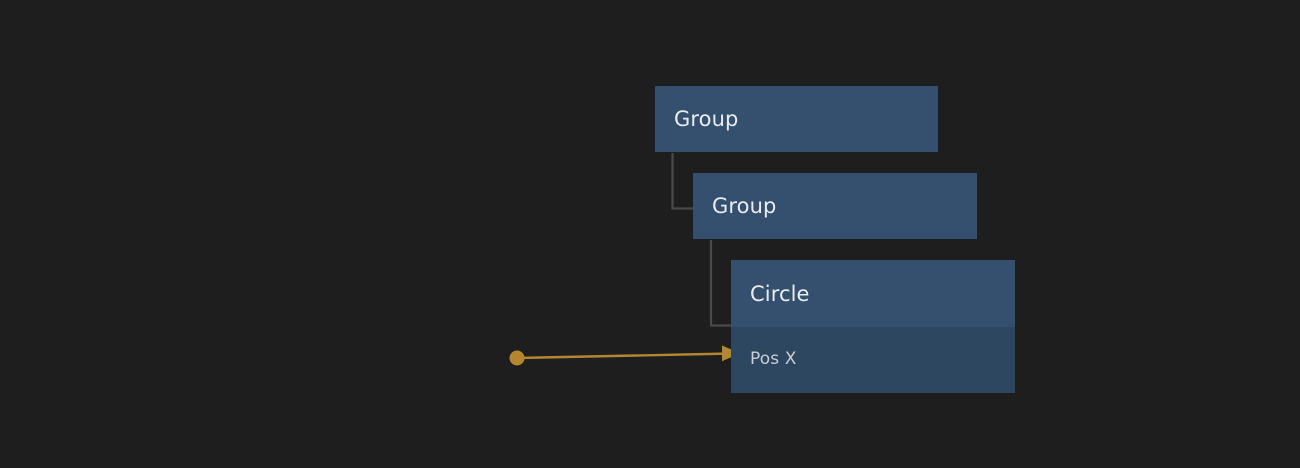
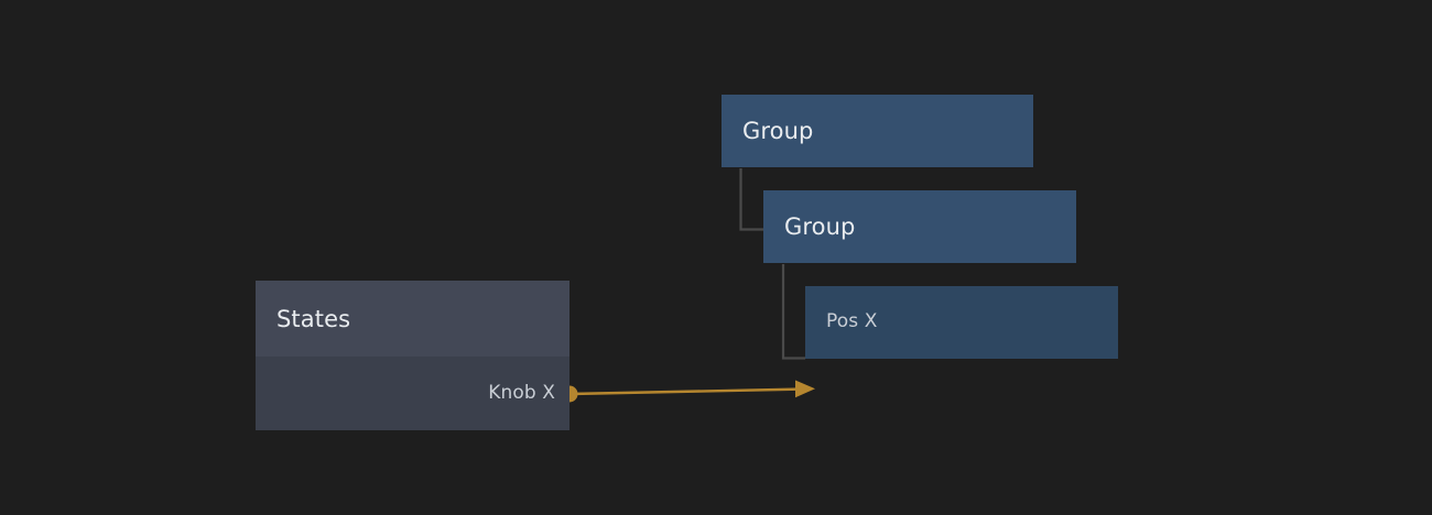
  Group
  Group
- Circle
  Pos X
+ States
+ Knob X
